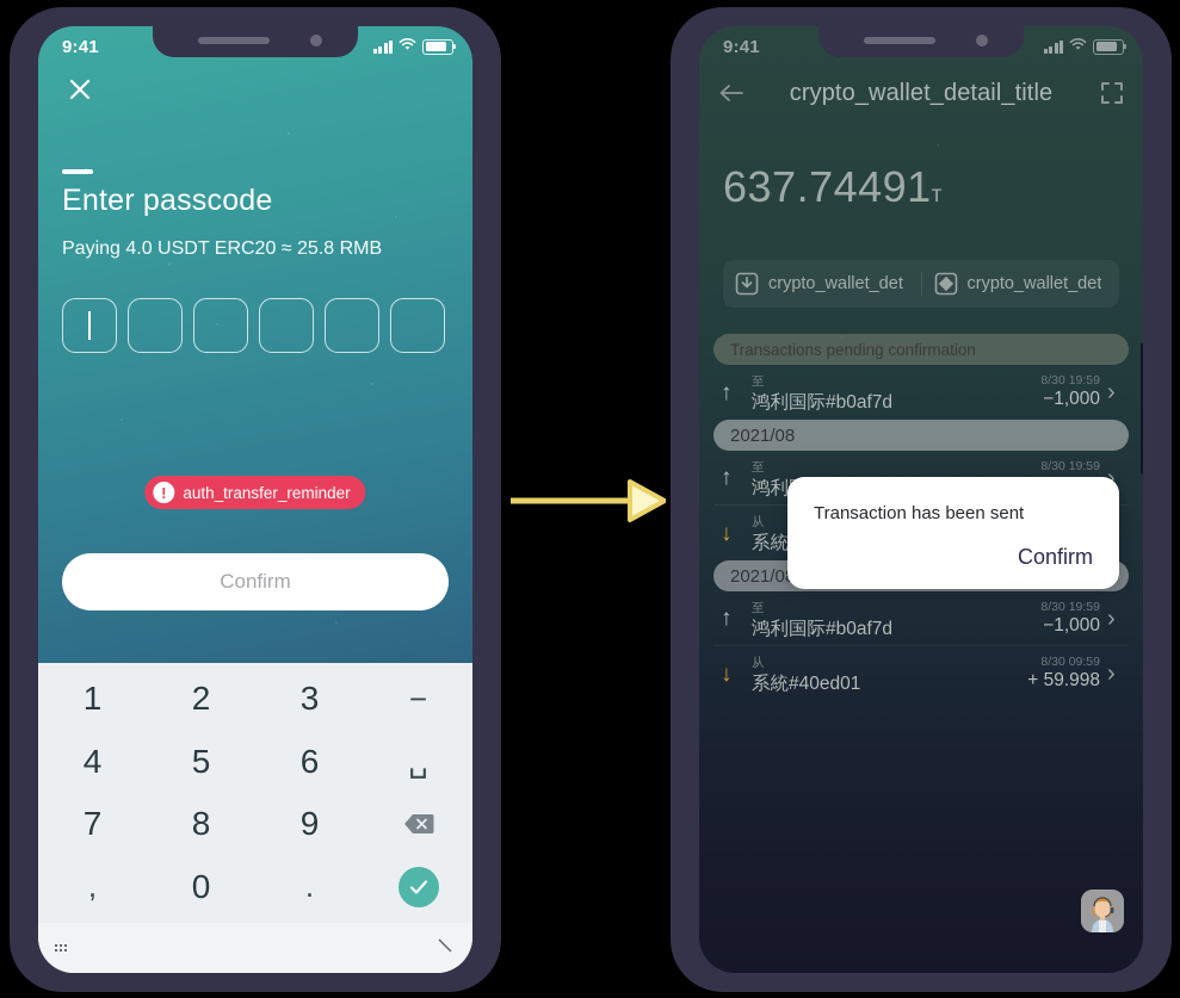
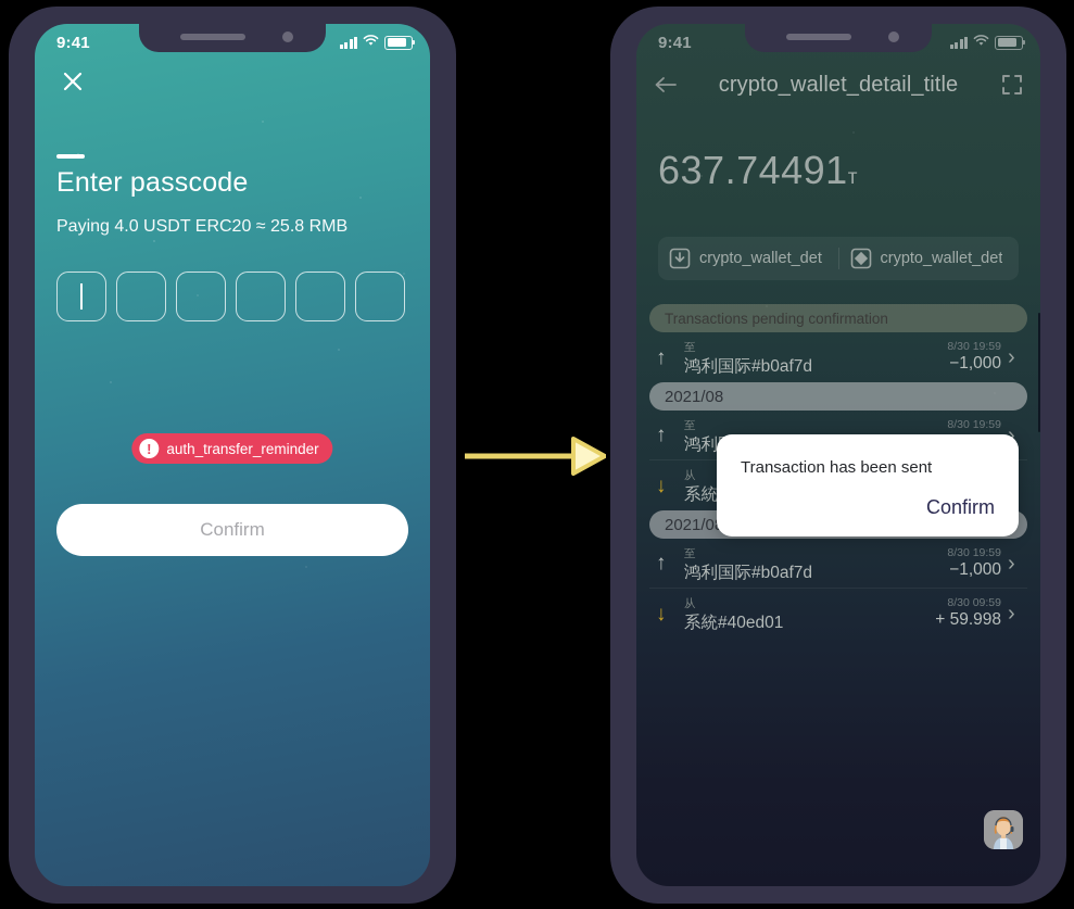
  9:41
  Enter passcode
  Paying 4.0 USDT ERC20 ≈ 25.8 RMB
  !
  auth_transfer_reminder
  Confirm
- 1
- 2
- 3
- −
- 4
- 5
- 6
- ␣
- 7
- 8
- 9
- ,
- 0
- .
  9:41
  crypto_wallet_detail_title
  637.74491т
  crypto_wallet_det
  crypto_wallet_det
  Transactions pending confirmation
  ↑
  至
  鸿利国际#b0af7d
  8/30 19:59
  −1,000
  ›
  2021/08
  ↑
  至
  8/30 19:59
  ›
  ↓
  从
  2021/0
  ↑
  至
  鸿利国际#b0af7d
  8/30 19:59
  −1,000
  ›
  ↓
  从
  系統#40ed01
  8/30 09:59
  + 59.998
  ›
  Transaction has been sent
  Confirm
